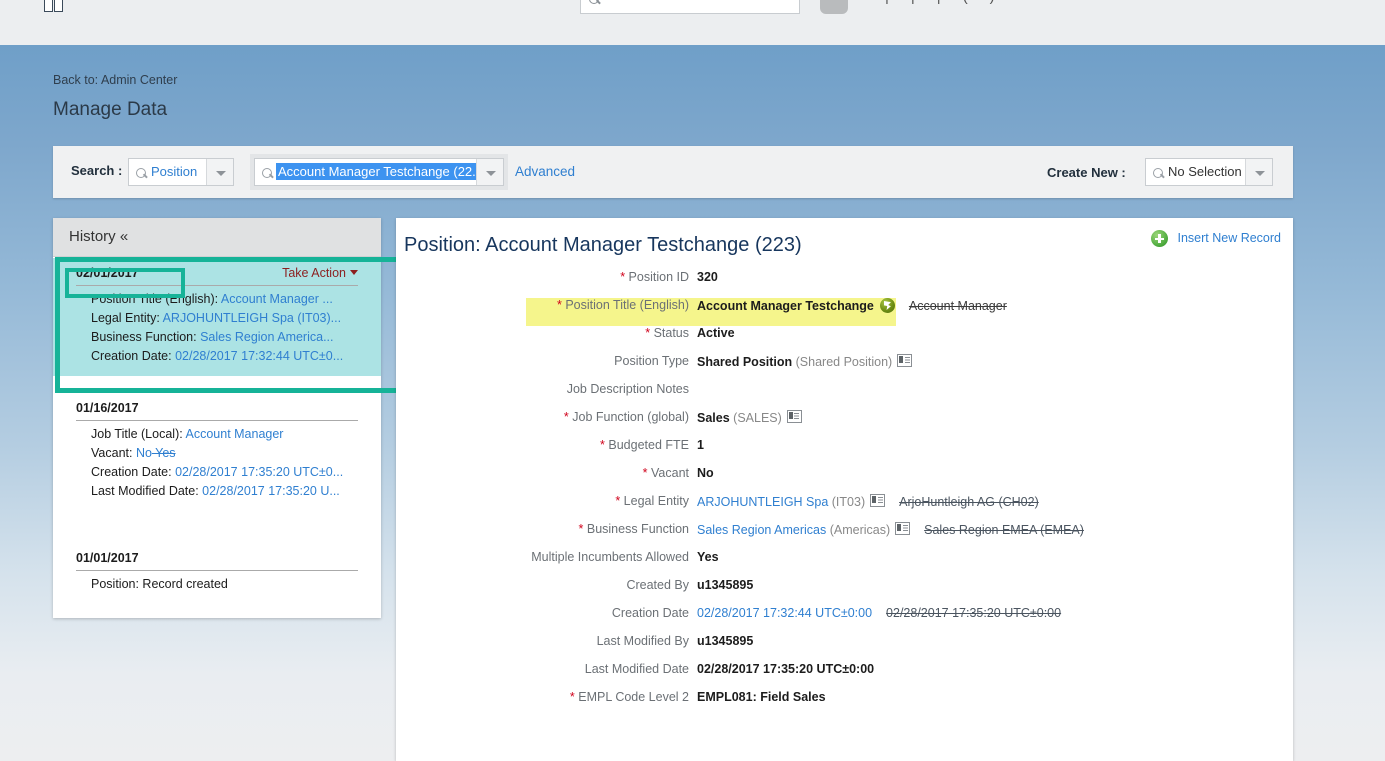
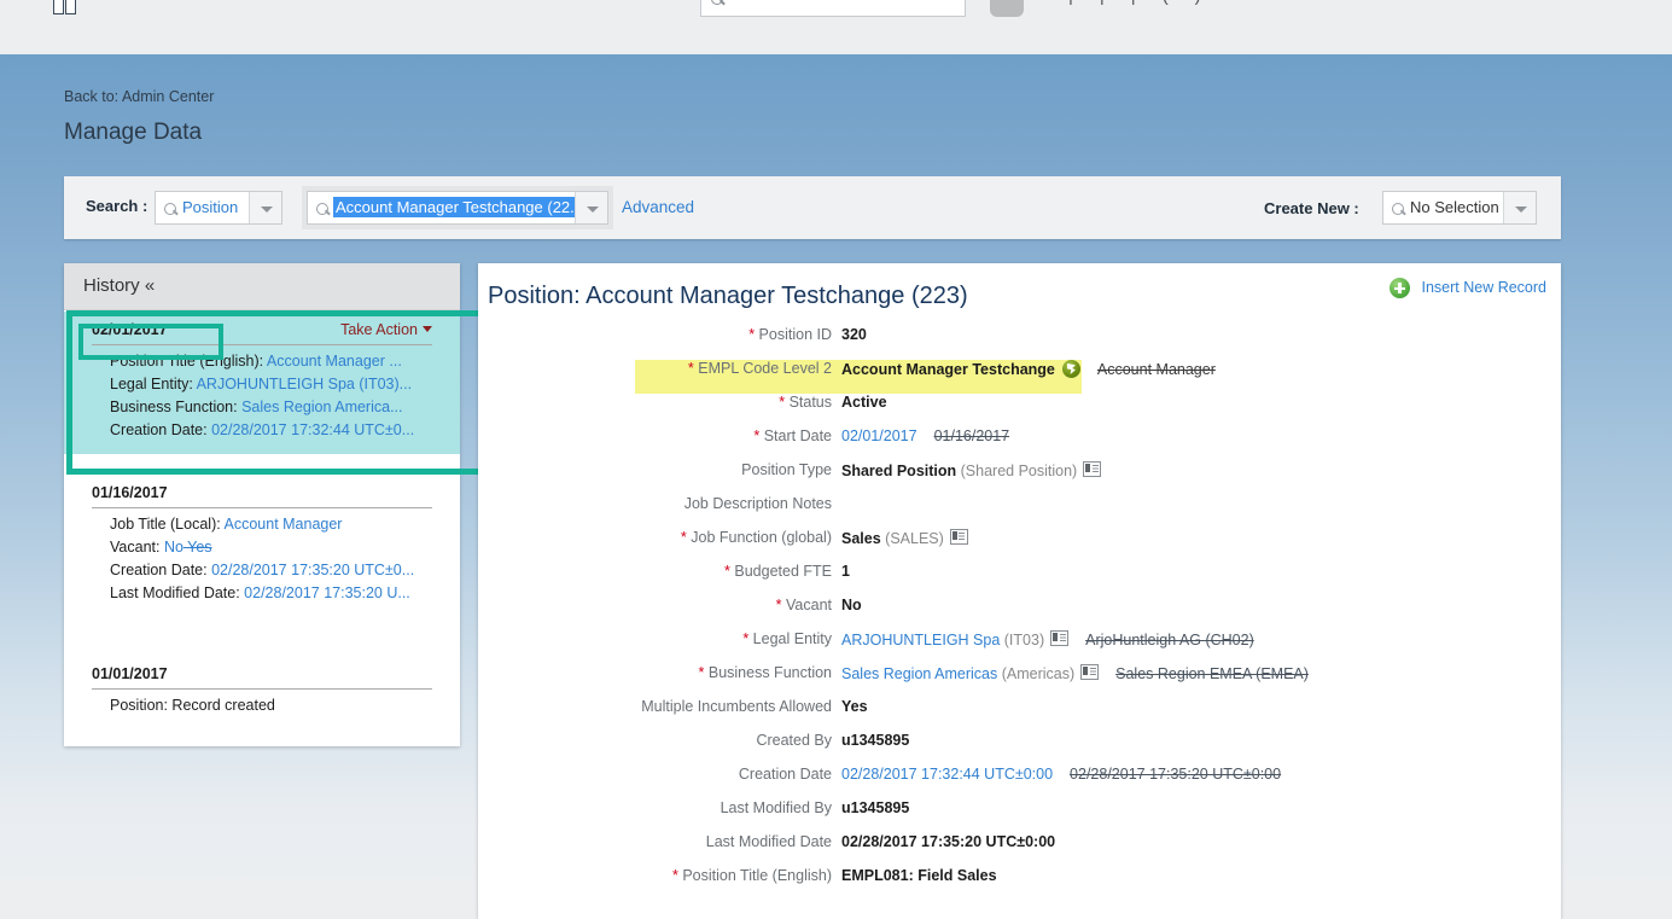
  Back to: Admin Center
  Manage Data
  Search :
  Position
  Account Manager Testchange (22.
  Advanced
  Create New :
  No Selection
  History «
  02/01/2017
  Take Action
  Position Title (English): Account Manager ...
  Legal Entity: ARJOHUNTLEIGH Spa (IT03)...
  Business Function: Sales Region America...
  Creation Date: 02/28/2017 17:32:44 UTC±0...
  01/16/2017
  Job Title (Local): Account Manager
  Vacant: No Yes
  Creation Date: 02/28/2017 17:35:20 UTC±0...
  Last Modified Date: 02/28/2017 17:35:20 U...
  01/01/2017
  Position: Record created
  Position: Account Manager Testchange (223)
  Insert New Record
  * Position ID
  320
- * Position Title (English)
+ * EMPL Code Level 2
  Account Manager Testchange Account Manager
  * Status
  Active
+ * Start Date
+ 02/01/2017 01/16/2017
  Position Type
  Shared Position (Shared Position)
  Job Description Notes
  * Job Function (global)
  Sales (SALES)
  * Budgeted FTE
  1
  * Vacant
  No
  * Legal Entity
  ARJOHUNTLEIGH Spa (IT03) ArjoHuntleigh AG (CH02)
  * Business Function
  Sales Region Americas (Americas) Sales Region EMEA (EMEA)
  Multiple Incumbents Allowed
  Yes
  Created By
  u1345895
  Creation Date
  02/28/2017 17:32:44 UTC±0:00 02/28/2017 17:35:20 UTC±0:00
  Last Modified By
  u1345895
  Last Modified Date
  02/28/2017 17:35:20 UTC±0:00
- * EMPL Code Level 2
+ * Position Title (English)
  EMPL081: Field Sales
